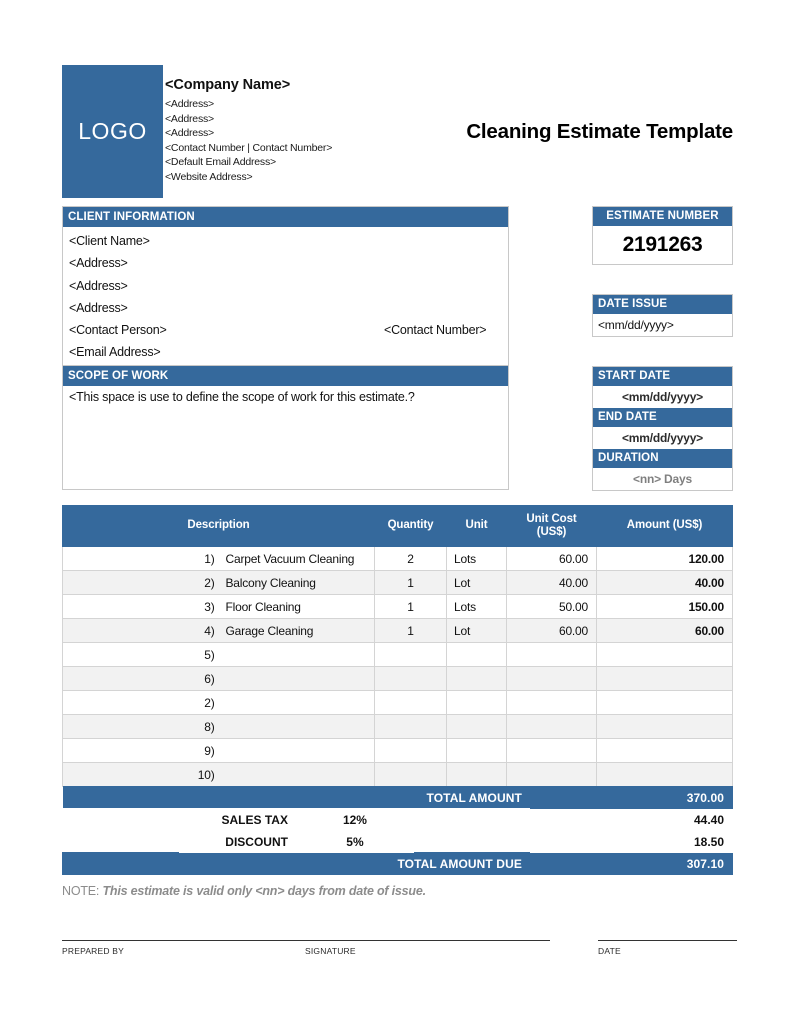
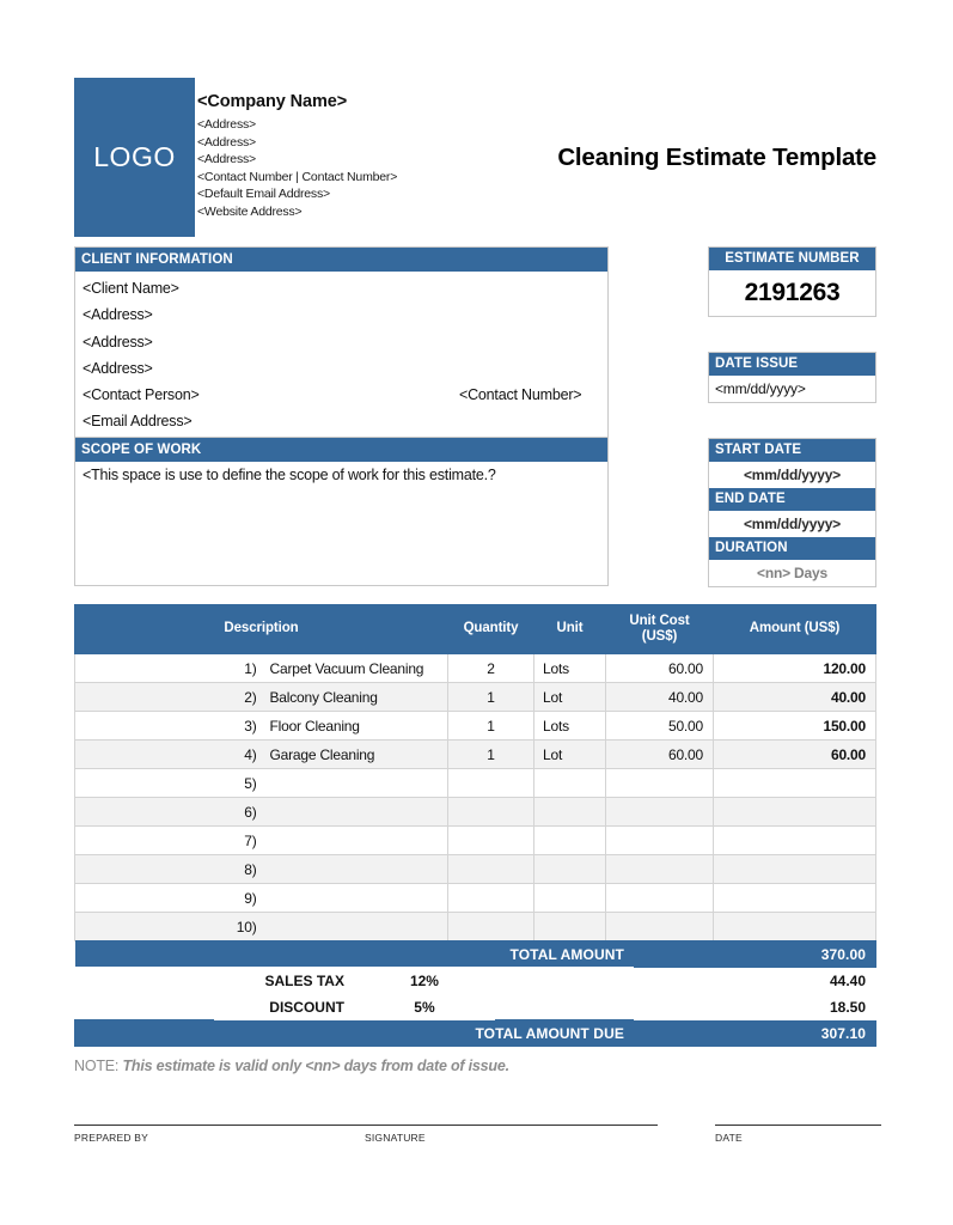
  LOGO
  <Company Name>
  <Address>
  <Address>
  <Address>
  <Contact Number | Contact Number>
  <Default Email Address>
  <Website Address>
  Cleaning Estimate Template
  CLIENT INFORMATION
  <Client Name>
  <Address>
  <Address>
  <Address>
  <Contact Person>
  <Contact Number>
  <Email Address>
  SCOPE OF WORK
  <This space is use to define the scope of work for this estimate.?
  ESTIMATE NUMBER
  2191263
  DATE ISSUE
  <mm/dd/yyyy>
  START DATE
  <mm/dd/yyyy>
  END DATE
  <mm/dd/yyyy>
  DURATION
  <nn> Days
  Description	Quantity	Unit	Unit Cost (US$)	Amount (US$)
  1)	Carpet Vacuum Cleaning	2	Lots	60.00	120.00
  2)	Balcony Cleaning	1	Lot	40.00	40.00
  3)	Floor Cleaning	1	Lots	50.00	150.00
  4)	Garage Cleaning	1	Lot	60.00	60.00
  5)
  6)
- 2)
+ 7)
  8)
  9)
  10)
  TOTAL AMOUNT	370.00
  	SALES TAX	12%		44.40
  	DISCOUNT	5%		18.50
  TOTAL AMOUNT DUE	307.10
  NOTE: This estimate is valid only <nn> days from date of issue.
  PREPARED BY
  SIGNATURE
  DATE
